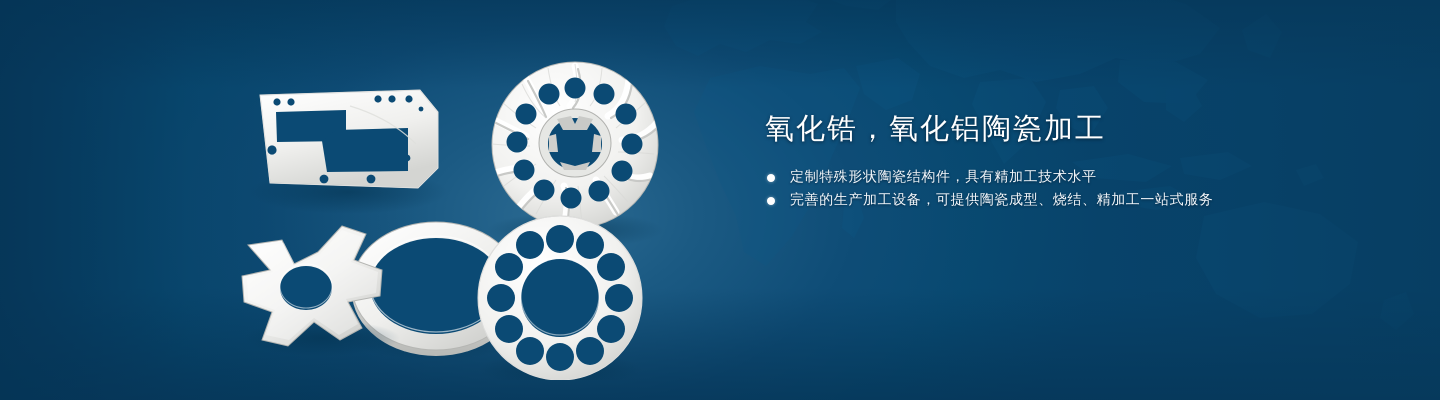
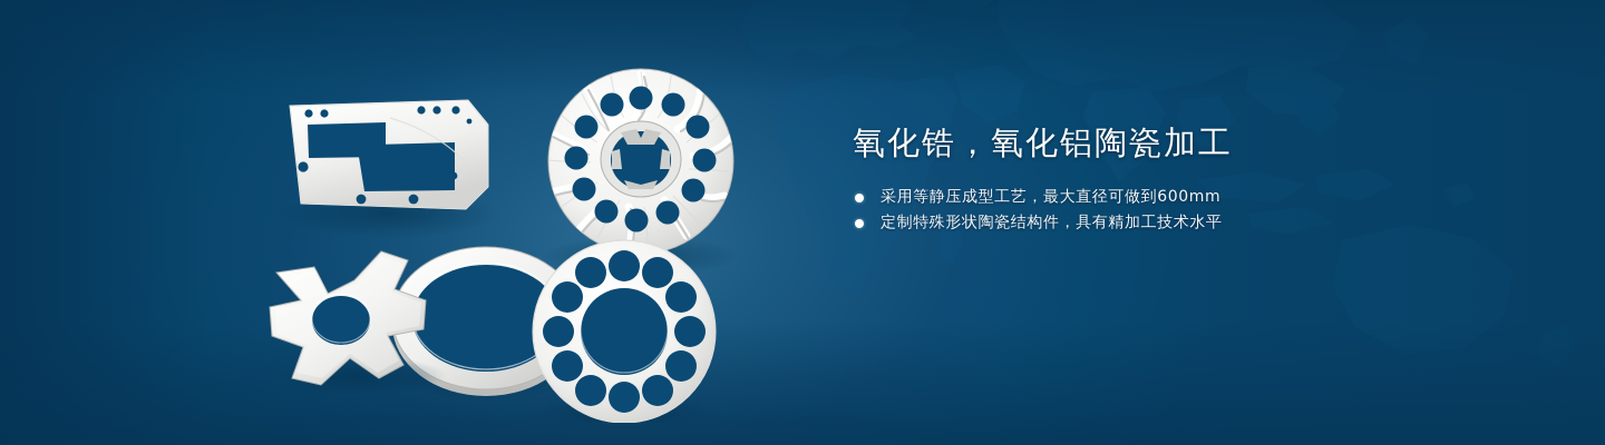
  氧化锆，氧化铝陶瓷加工
+ 采用等静压成型工艺，最大直径可做到600mm
  定制特殊形状陶瓷结构件，具有精加工技术水平
- 完善的生产加工设备，可提供陶瓷成型、烧结、精加工一站式服务
